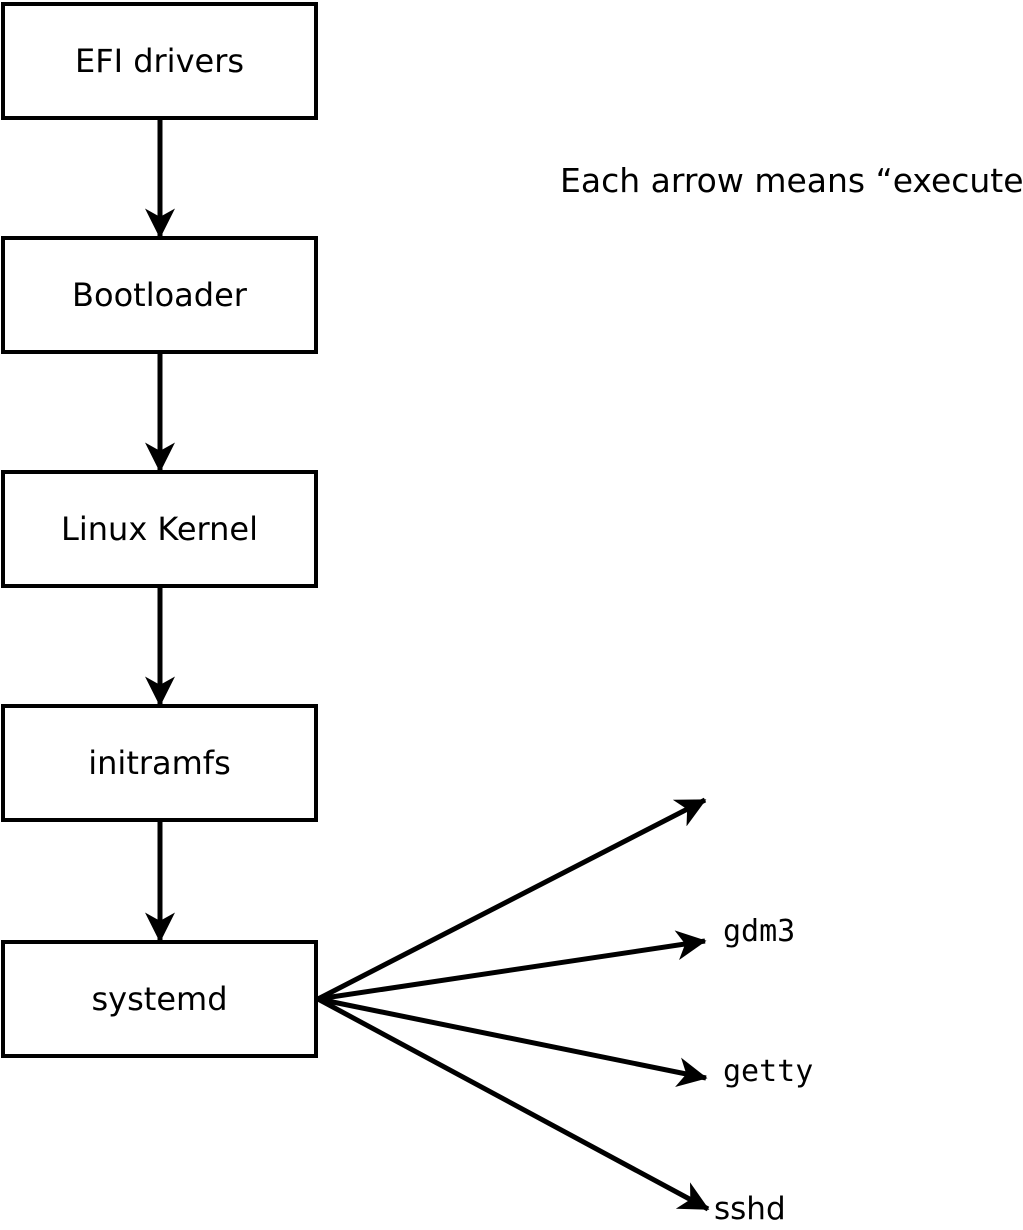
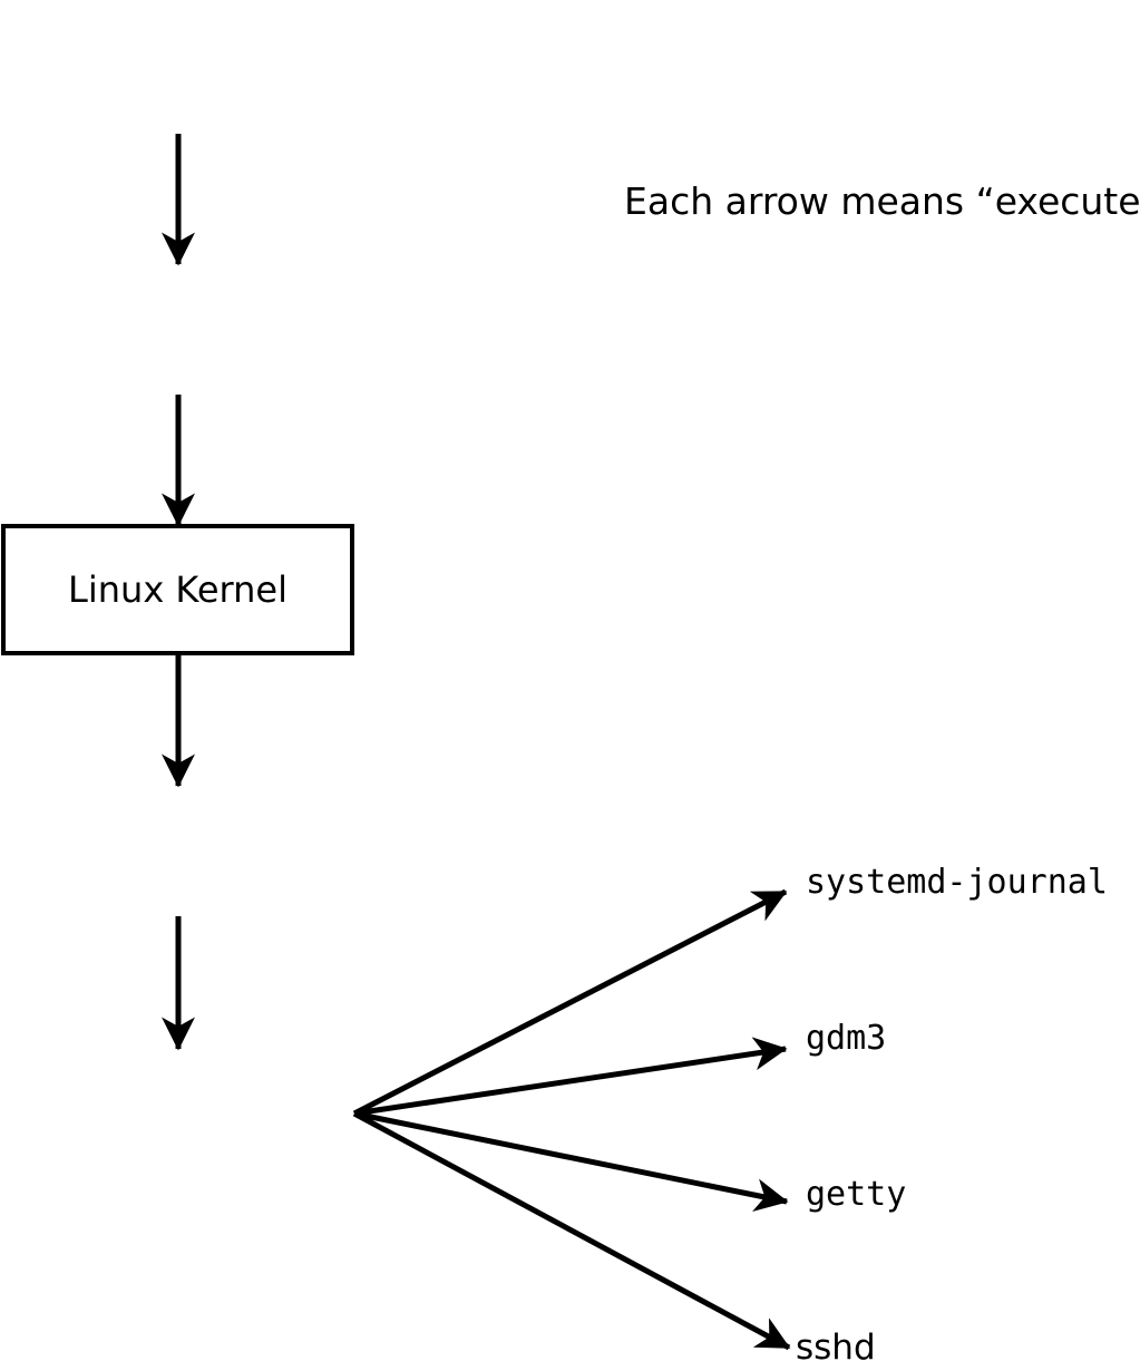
- EFI drivers
- Bootloader
  Linux Kernel
- initramfs
- systemd
  Each arrow means “execute
+ systemd-journal
  gdm3
  getty
  sshd
